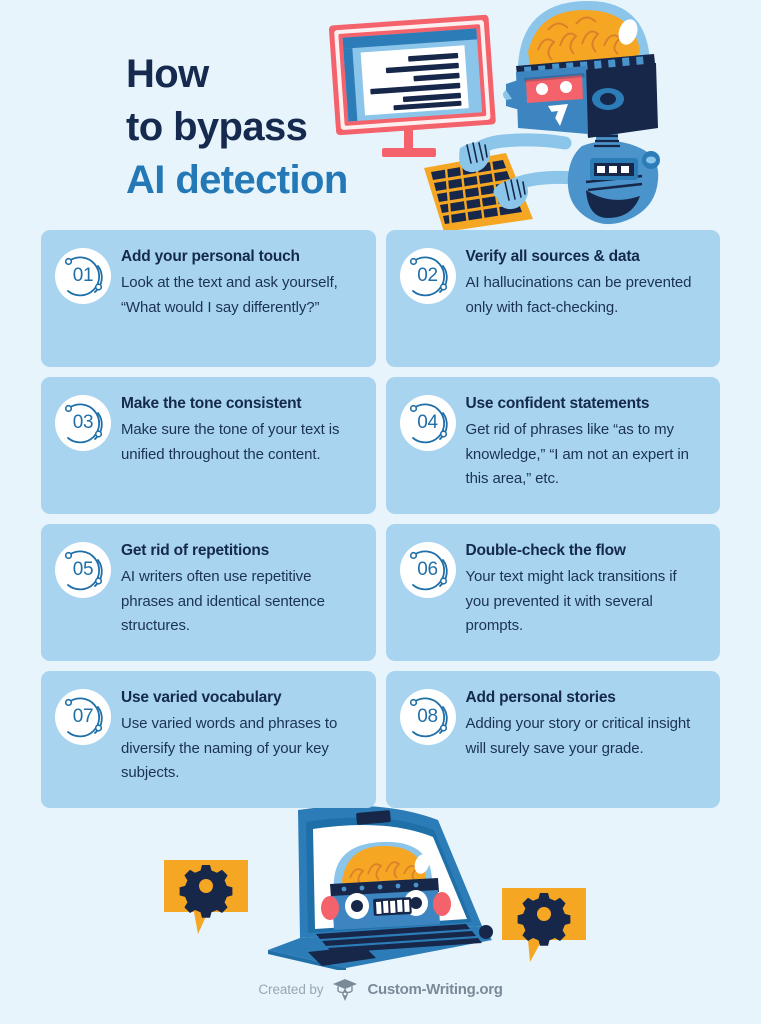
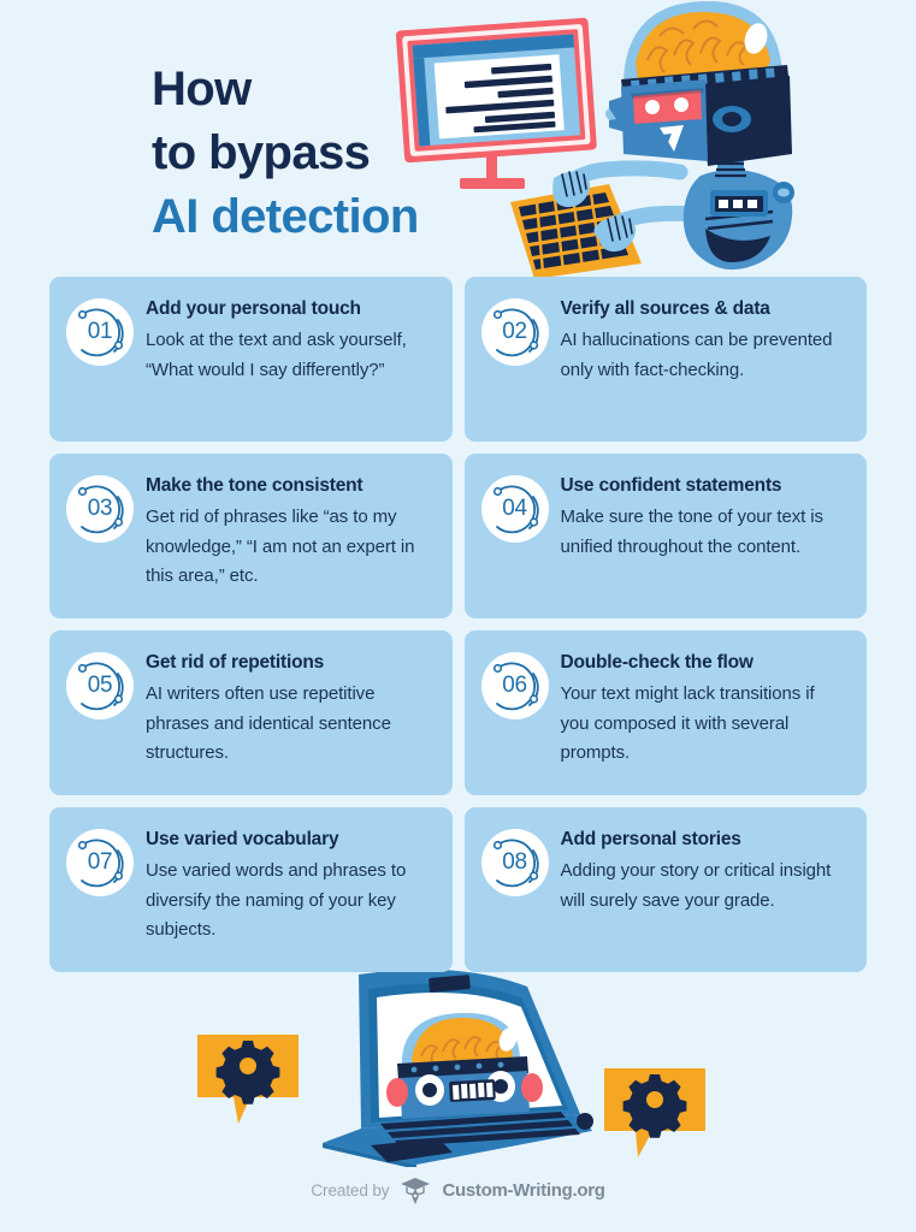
  How
  to bypass
  AI detection
  01
  Add your personal touch
  Look at the text and ask yourself, “What would I say differently?”
  02
  Verify all sources & data
  AI hallucinations can be prevented only with fact-checking.
  03
  Make the tone consistent
- Make sure the tone of your text is unified throughout the content.
+ Get rid of phrases like “as to my knowledge,” “I am not an expert in this area,” etc.
  04
  Use confident statements
- Get rid of phrases like “as to my knowledge,” “I am not an expert in this area,” etc.
+ Make sure the tone of your text is unified throughout the content.
  05
  Get rid of repetitions
  AI writers often use repetitive phrases and identical sentence structures.
  06
  Double-check the flow
- Your text might lack transitions if you prevented it with several prompts.
+ Your text might lack transitions if you composed it with several prompts.
  07
  Use varied vocabulary
  Use varied words and phrases to diversify the naming of your key subjects.
  08
  Add personal stories
  Adding your story or critical insight will surely save your grade.
  Created by
  Custom-Writing.org
